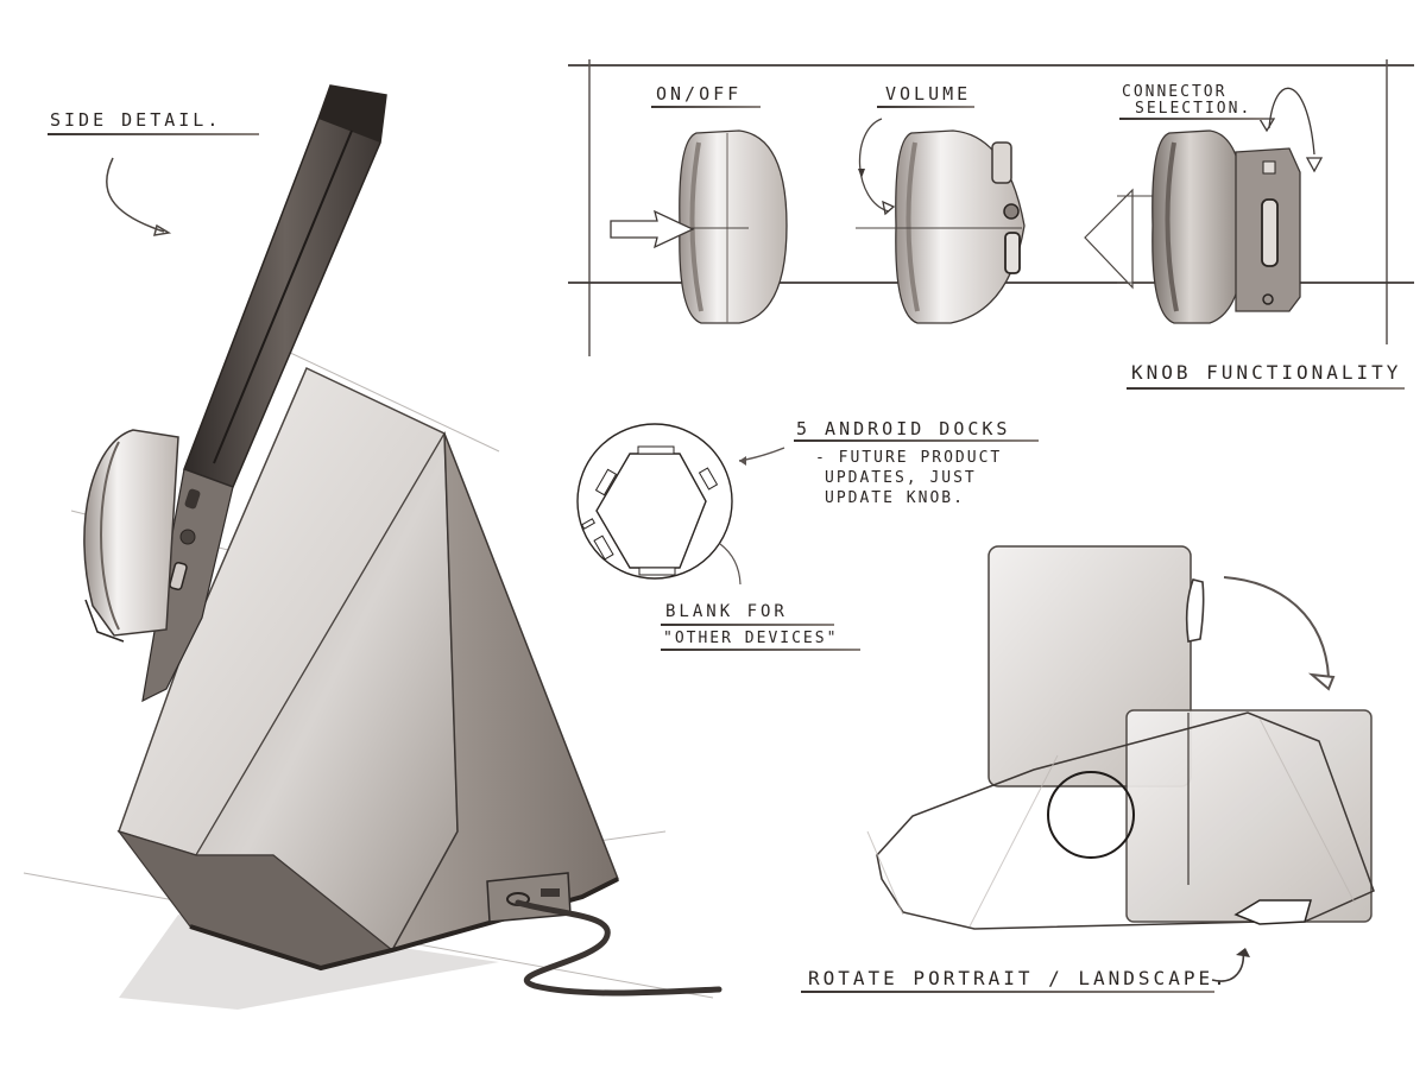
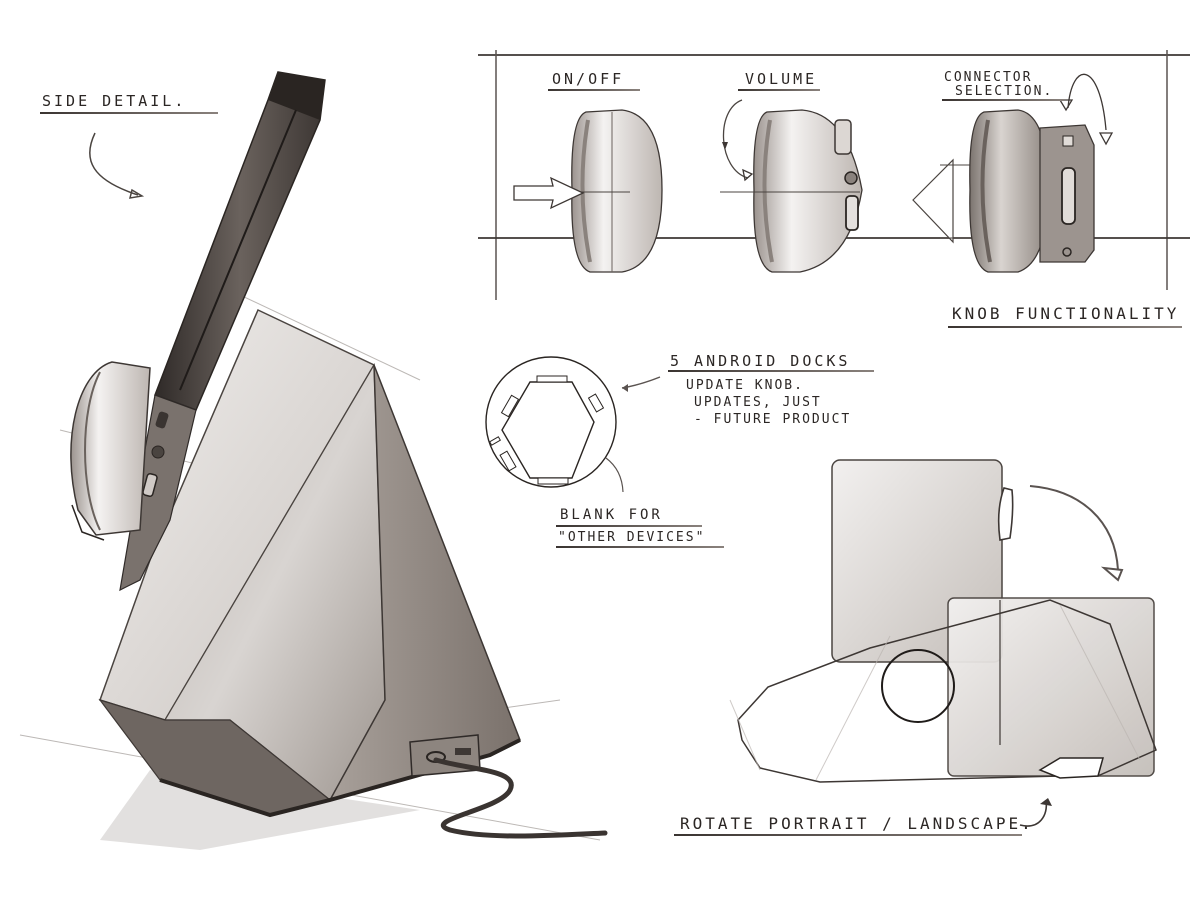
  SIDE DETAIL.
  ON/OFF
  VOLUME
  CONNECTOR
  SELECTION.
  KNOB FUNCTIONALITY
  5 ANDROID DOCKS
- - FUTURE PRODUCT
+ UPDATE KNOB.
  UPDATES, JUST
- UPDATE KNOB.
+ - FUTURE PRODUCT
  BLANK FOR
  "OTHER DEVICES"
  ROTATE PORTRAIT / LANDSCAPE.
